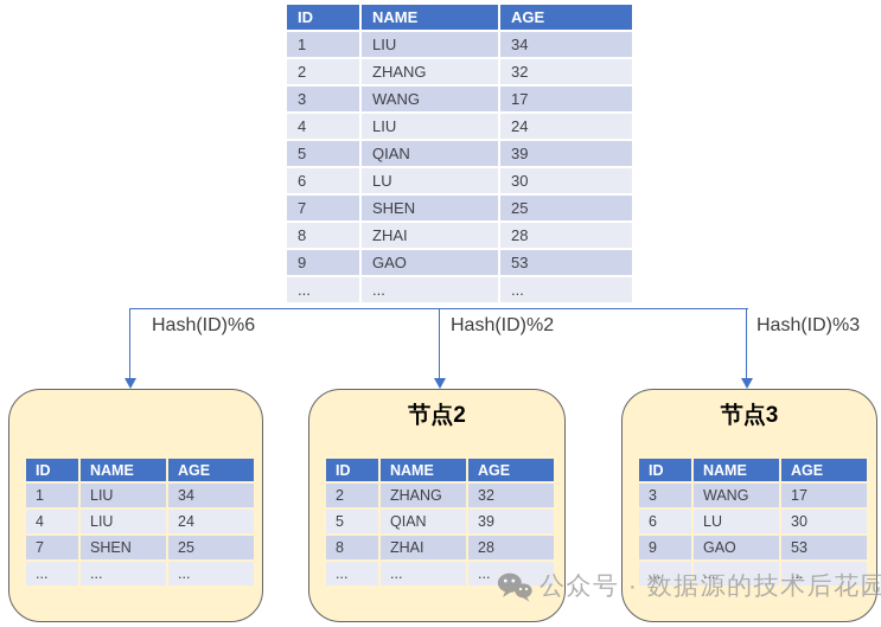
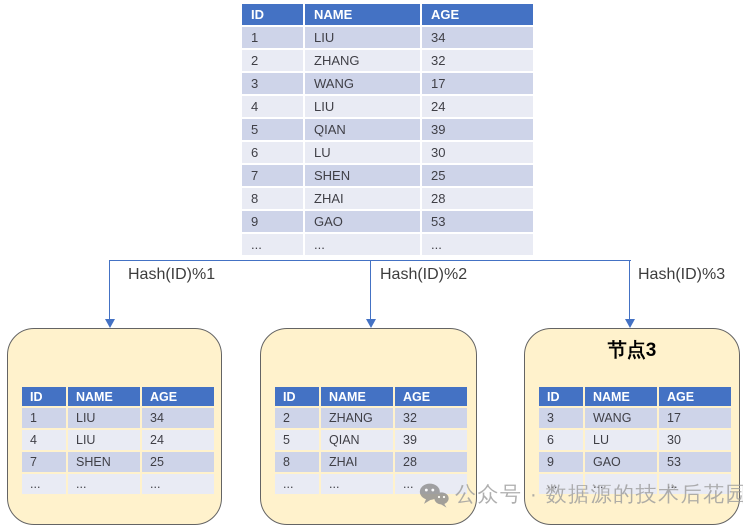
  ID	NAME	AGE
  1	LIU	34
  2	ZHANG	32
  3	WANG	17
  4	LIU	24
  5	QIAN	39
  6	LU	30
  7	SHEN	25
  8	ZHAI	28
  9	GAO	53
  ...	...	...
- Hash(ID)%6
+ Hash(ID)%1
  Hash(ID)%2
  Hash(ID)%3
  ID	NAME	AGE
  1	LIU	34
  4	LIU	24
  7	SHEN	25
  ...	...	...
- 节点2
  ID	NAME	AGE
  2	ZHANG	32
  5	QIAN	39
  8	ZHAI	28
  ...	...	...
  节点3
  ID	NAME	AGE
  3	WANG	17
  6	LU	30
  9	GAO	53
  ...	...	...
  公众号 · 数据源的技术后花园
